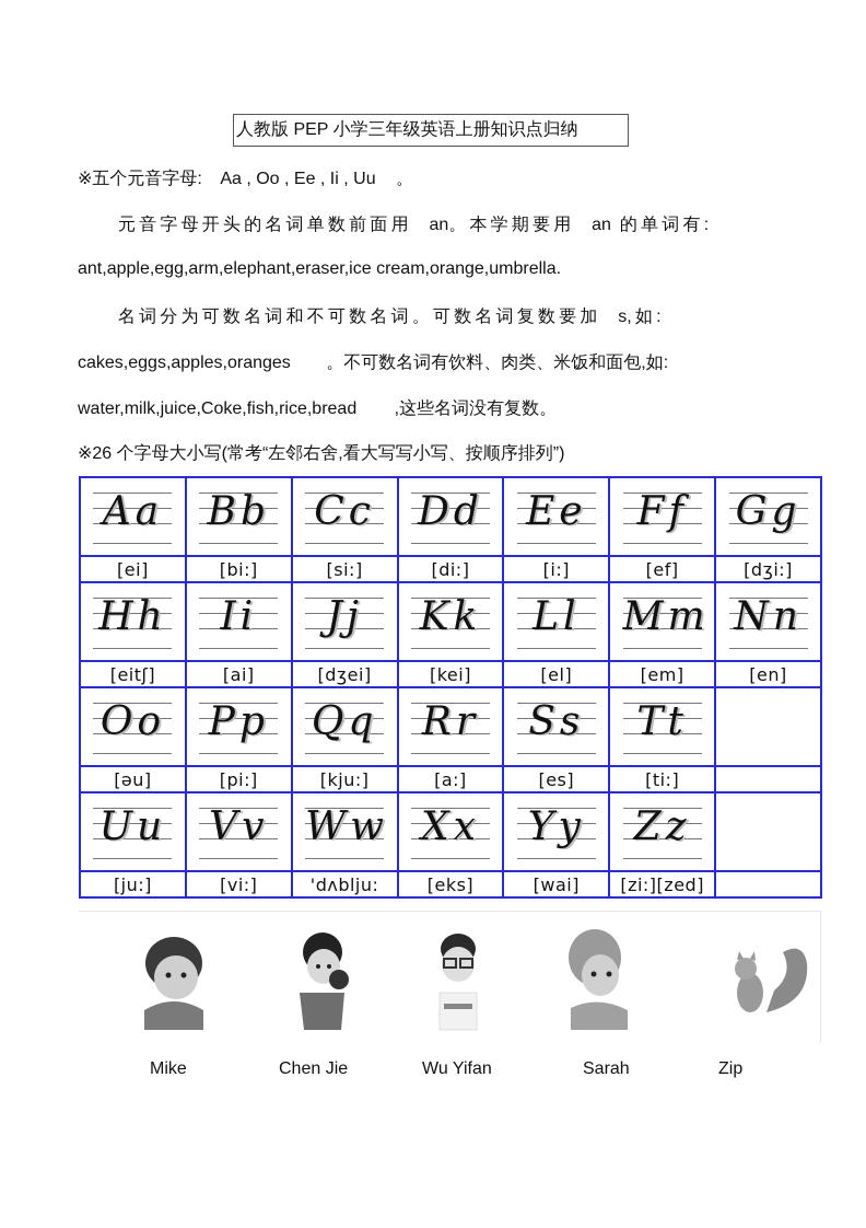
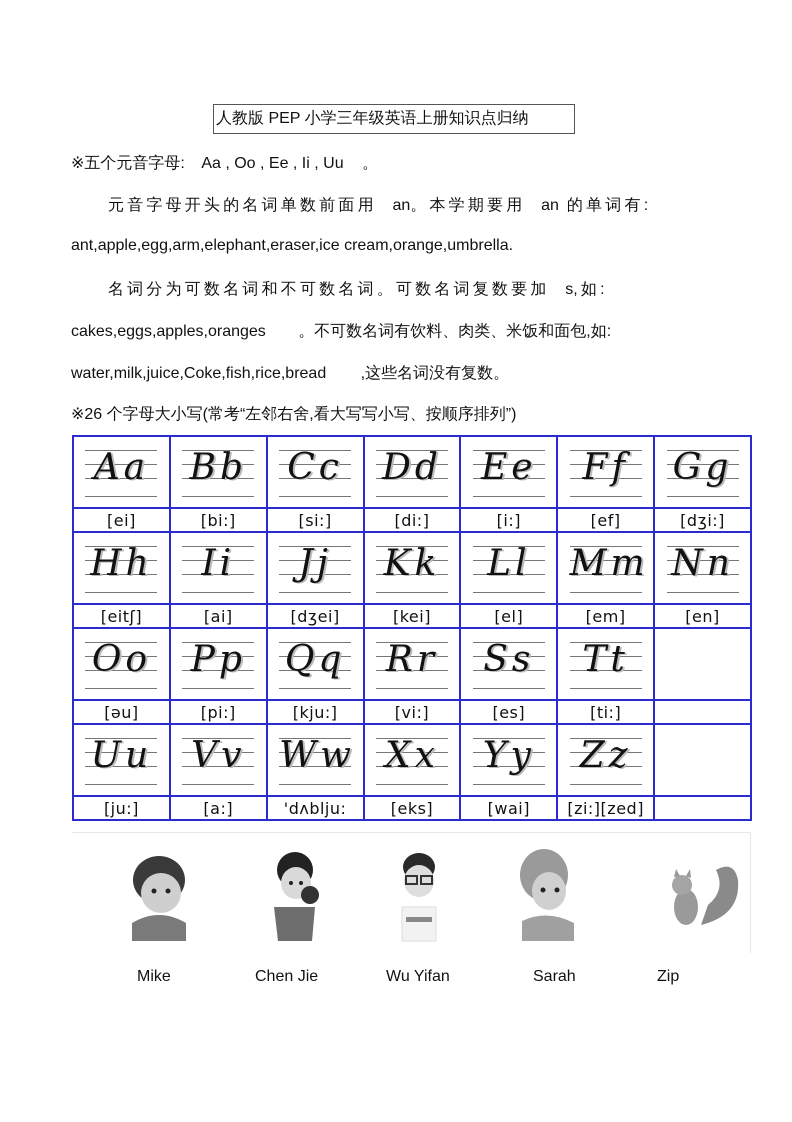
  人教版 PEP 小学三年级英语上册知识点归纳
  ※五个元音字母: Aa , Oo , Ee , Ii , Uu 。
  元音字母开头的名词单数前面用 an。本学期要用 an 的单词有:
  ant,apple,egg,arm,elephant,eraser,ice cream,orange,umbrella.
  名词分为可数名词和不可数名词。可数名词复数要加 s,如:
  cakes,eggs,apples,oranges 。不可数名词有饮料、肉类、米饭和面包,如:
  water,milk,juice,Coke,fish,rice,bread ,这些名词没有复数。
  ※26 个字母大小写(常考“左邻右舍,看大写写小写、按顺序排列”)
  Aa	Bb	Cc	Dd	Ee	Ff	Gg
  [ei]	[bi:]	[si:]	[di:]	[i:]	[ef]	[dʒi:]
  Hh	Ii	Jj	Kk	Ll	Mm	Nn
  [eitʃ]	[ai]	[dʒei]	[kei]	[el]	[em]	[en]
  Oo	Pp	Qq	Rr	Ss	Tt
- [əu]	[pi:]	[kju:]	[a:]	[es]	[ti:]
+ [əu]	[pi:]	[kju:]	[vi:]	[es]	[ti:]
  Uu	Vv	Ww	Xx	Yy	Zz
- [ju:]	[vi:]	'dʌblju:	[eks]	[wai]	[zi:][zed]
+ [ju:]	[a:]	'dʌblju:	[eks]	[wai]	[zi:][zed]
  Mike
  Chen Jie
  Wu Yifan
  Sarah
  Zip
